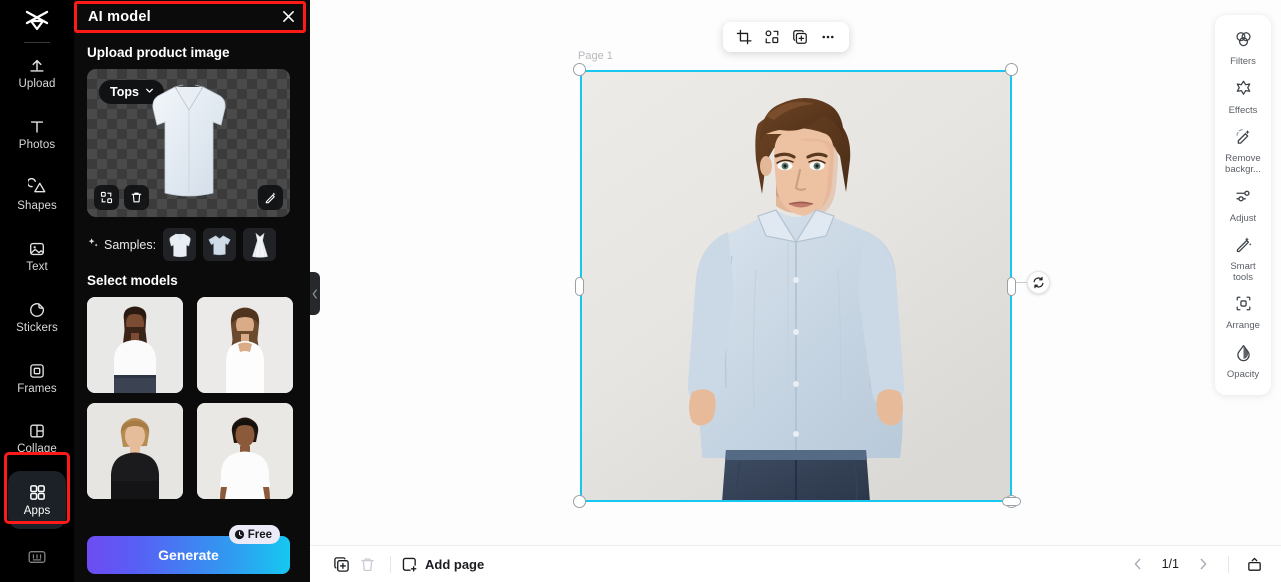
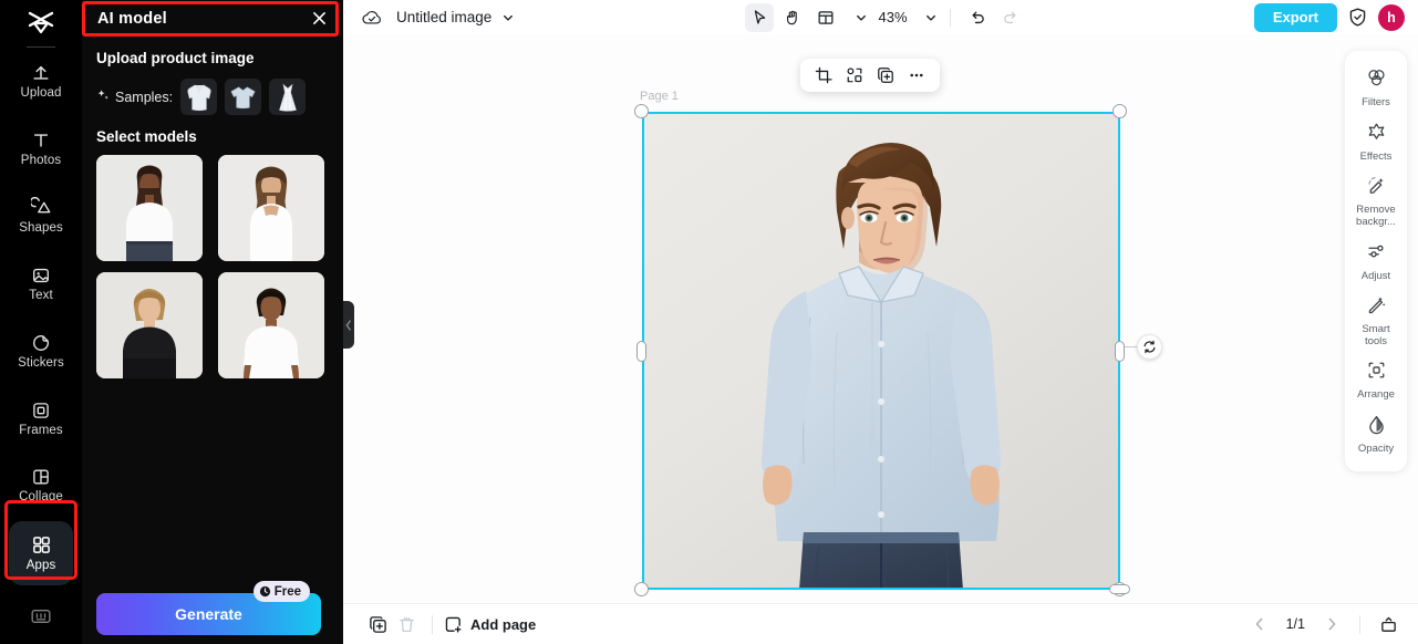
  Upload
  Photos
  Shapes
  Text
  Stickers
  Frames
  Collage
  Apps
  AI model
  Upload product image
- Tops
  Samples:
  Select models
  Generate
  Free
+ Untitled image
+ 43%
+ Export
+ h
  Page 1
  Filters
  Effects
  Remove
  backgr...
  Adjust
  Smart
  tools
  Arrange
  Opacity
  Add page
  1/1
